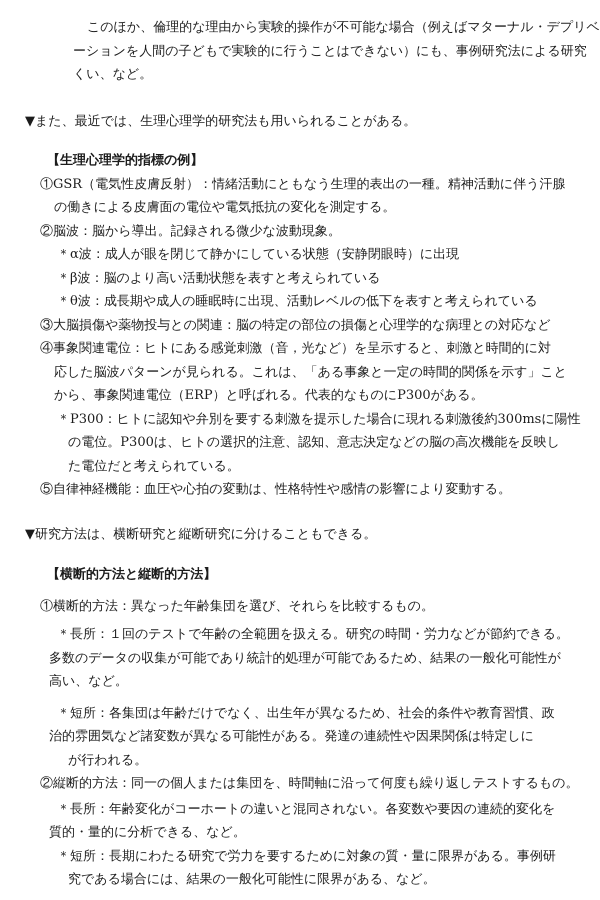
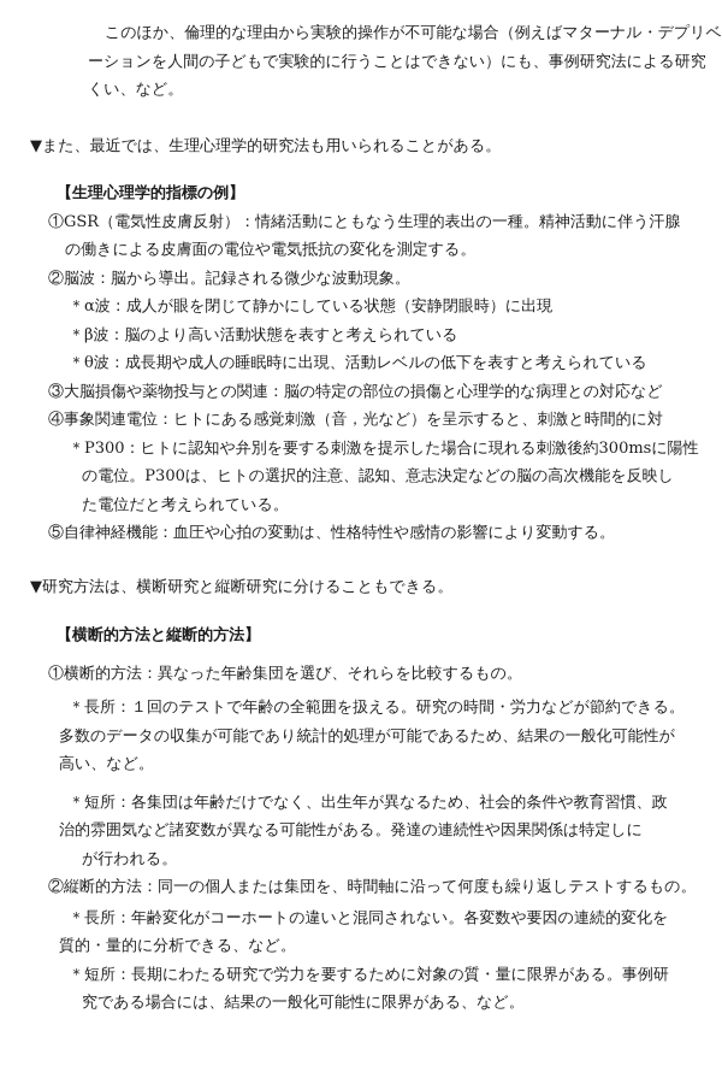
  このほか、倫理的な理由から実験的操作が不可能な場合（例えばマターナル・デプリベ
  ーションを人間の子どもで実験的に行うことはできない）にも、事例研究法による研究
  くい、など。
  ▼また、最近では、生理心理学的研究法も用いられることがある。
  【生理心理学的指標の例】
  ①GSR（電気性皮膚反射）：情緒活動にともなう生理的表出の一種。精神活動に伴う汗腺
  の働きによる皮膚面の電位や電気抵抗の変化を測定する。
  ②脳波：脳から導出。記録される微少な波動現象。
  ＊α波：成人が眼を閉じて静かにしている状態（安静閉眼時）に出現
  ＊β波：脳のより高い活動状態を表すと考えられている
  ＊θ波：成長期や成人の睡眠時に出現、活動レベルの低下を表すと考えられている
  ③大脳損傷や薬物投与との関連：脳の特定の部位の損傷と心理学的な病理との対応など
  ④事象関連電位：ヒトにある感覚刺激（音，光など）を呈示すると、刺激と時間的に対
- 応した脳波パターンが見られる。これは、「ある事象と一定の時間的関係を示す」こと
- から、事象関連電位（ERP）と呼ばれる。代表的なものにP300がある。
  ＊P300：ヒトに認知や弁別を要する刺激を提示した場合に現れる刺激後約300msに陽性
  の電位。P300は、ヒトの選択的注意、認知、意志決定などの脳の高次機能を反映し
  た電位だと考えられている。
  ⑤自律神経機能：血圧や心拍の変動は、性格特性や感情の影響により変動する。
  ▼研究方法は、横断研究と縦断研究に分けることもできる。
  【横断的方法と縦断的方法】
  ①横断的方法：異なった年齢集団を選び、それらを比較するもの。
  ＊長所：１回のテストで年齢の全範囲を扱える。研究の時間・労力などが節約できる。
  多数のデータの収集が可能であり統計的処理が可能であるため、結果の一般化可能性が
  高い、など。
  ＊短所：各集団は年齢だけでなく、出生年が異なるため、社会的条件や教育習慣、政
  治的雰囲気など諸変数が異なる可能性がある。発達の連続性や因果関係は特定しに
  が行われる。
  ②縦断的方法：同一の個人または集団を、時間軸に沿って何度も繰り返しテストするもの。
  ＊長所：年齢変化がコーホートの違いと混同されない。各変数や要因の連続的変化を
  質的・量的に分析できる、など。
  ＊短所：長期にわたる研究で労力を要するために対象の質・量に限界がある。事例研
  究である場合には、結果の一般化可能性に限界がある、など。
